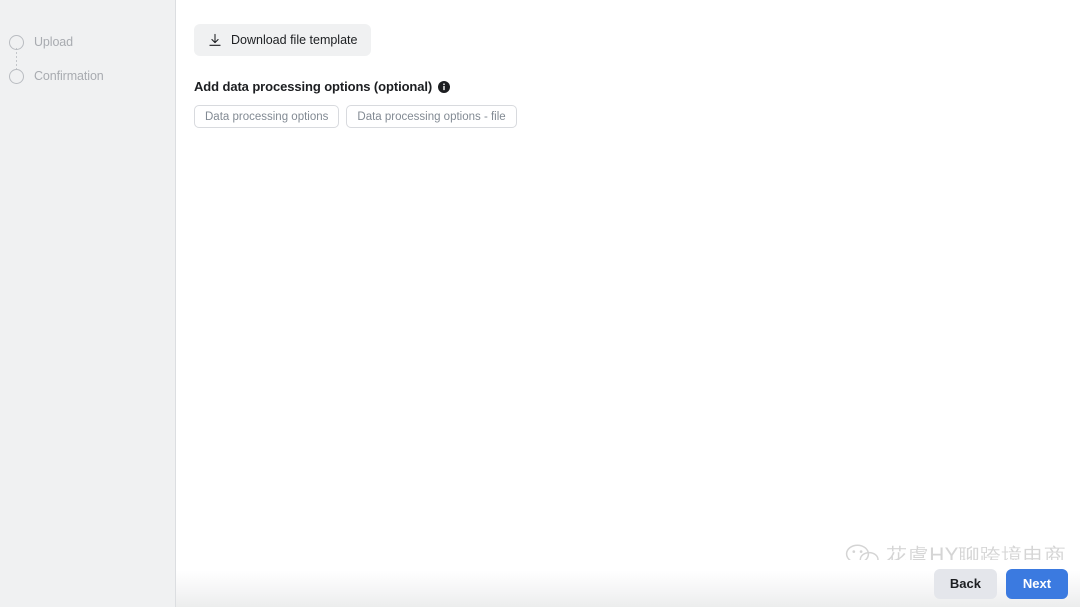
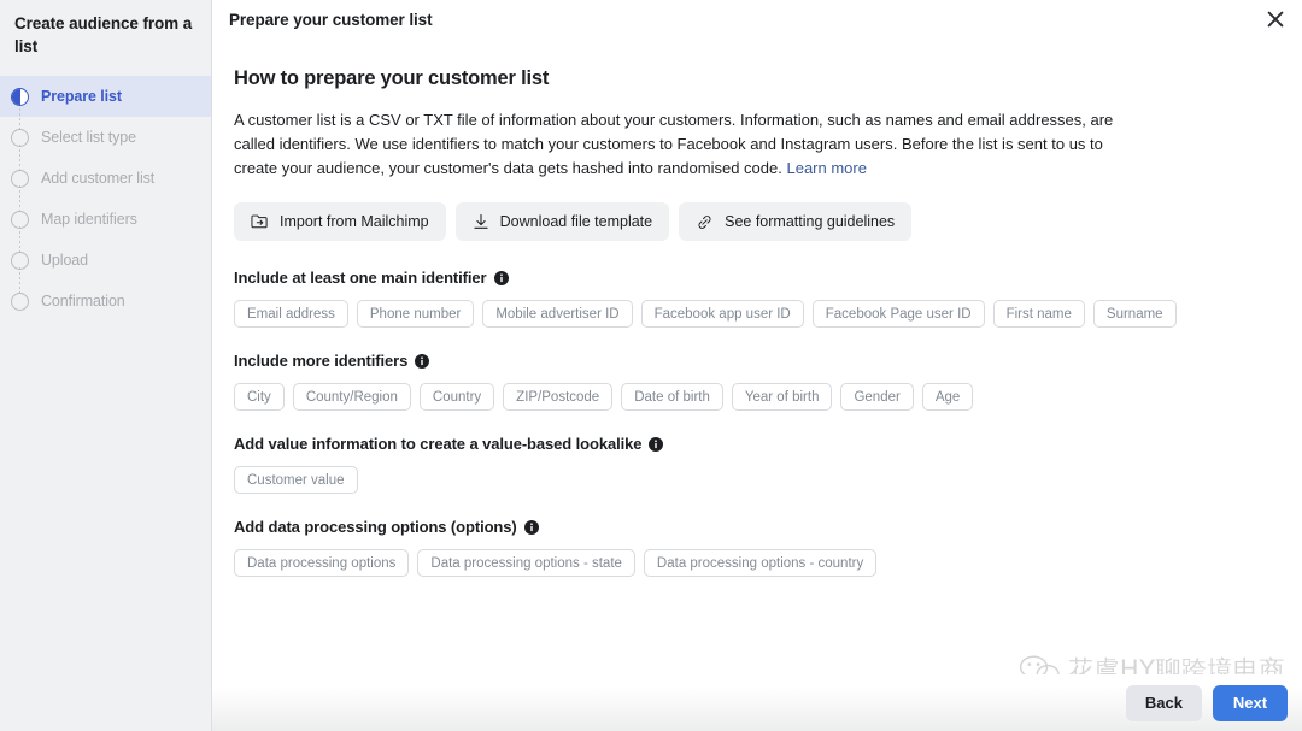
+ Create audience from a list
+ Prepare list
+ Select list type
+ Add customer list
+ Map identifiers
  Upload
  Confirmation
+ Prepare your customer list
+ How to prepare your customer list
+ A customer list is a CSV or TXT file of information about your customers. Information, such as names and email addresses, are called identifiers. We use identifiers to match your customers to Facebook and Instagram users. Before the list is sent to us to create your audience, your customer's data gets hashed into randomised code. Learn more
+ Import from Mailchimp
  Download file template
+ See formatting guidelines
+ Include at least one main identifier
+ Email address
+ Phone number
+ Mobile advertiser ID
+ Facebook app user ID
+ Facebook Page user ID
+ First name
+ Surname
+ Include more identifiers
+ City
+ County/Region
+ Country
+ ZIP/Postcode
+ Date of birth
+ Year of birth
+ Gender
+ Age
+ Add value information to create a value-based lookalike
+ Customer value
- Add data processing options (optional)
+ Add data processing options (options)
  Data processing options
- Data processing options - file
+ Data processing options - state
+ Data processing options - country
  花虞HY聊跨境电商
  Back
  Next
